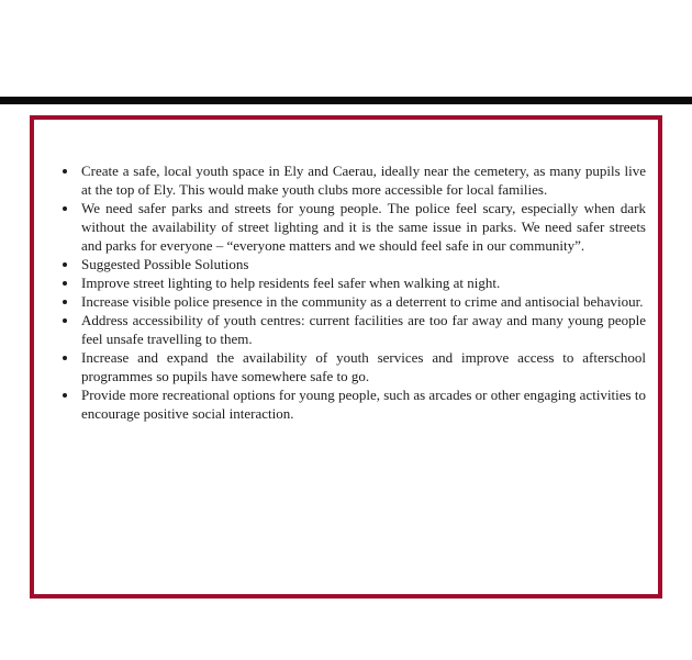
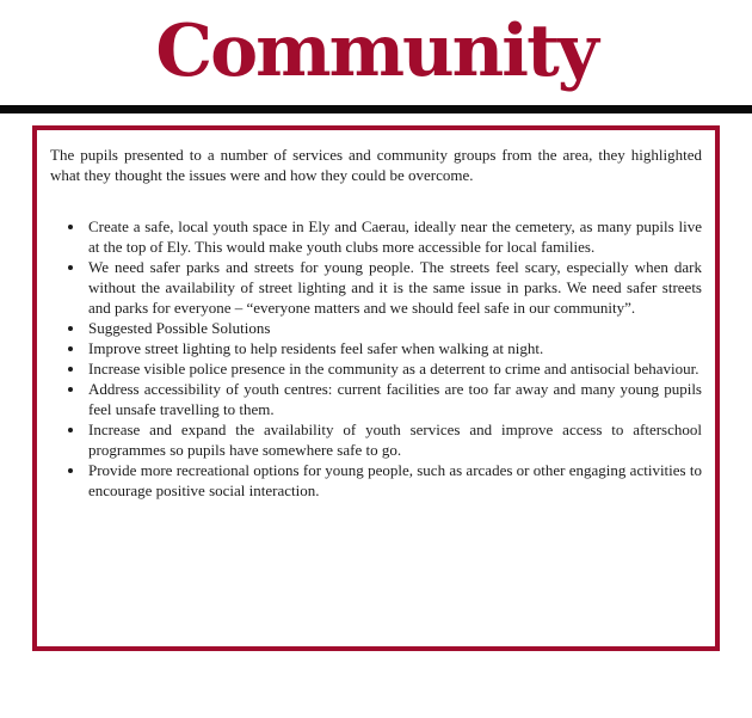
+ Community
+ The pupils presented to a number of services and community groups from the area, they highlighted what they thought the issues were and how they could be overcome.
  Create a safe, local youth space in Ely and Caerau, ideally near the cemetery, as many pupils live at the top of Ely. This would make youth clubs more accessible for local families.
- We need safer parks and streets for young people. The police feel scary, especially when dark without the availability of street lighting and it is the same issue in parks. We need safer streets and parks for everyone – “everyone matters and we should feel safe in our community”.
+ We need safer parks and streets for young people. The streets feel scary, especially when dark without the availability of street lighting and it is the same issue in parks. We need safer streets and parks for everyone – “everyone matters and we should feel safe in our community”.
  Suggested Possible Solutions
  Improve street lighting to help residents feel safer when walking at night.
  Increase visible police presence in the community as a deterrent to crime and antisocial behaviour.
- Address accessibility of youth centres: current facilities are too far away and many young people feel unsafe travelling to them.
+ Address accessibility of youth centres: current facilities are too far away and many young pupils feel unsafe travelling to them.
  Increase and expand the availability of youth services and improve access to afterschool programmes so pupils have somewhere safe to go.
  Provide more recreational options for young people, such as arcades or other engaging activities to encourage positive social interaction.
